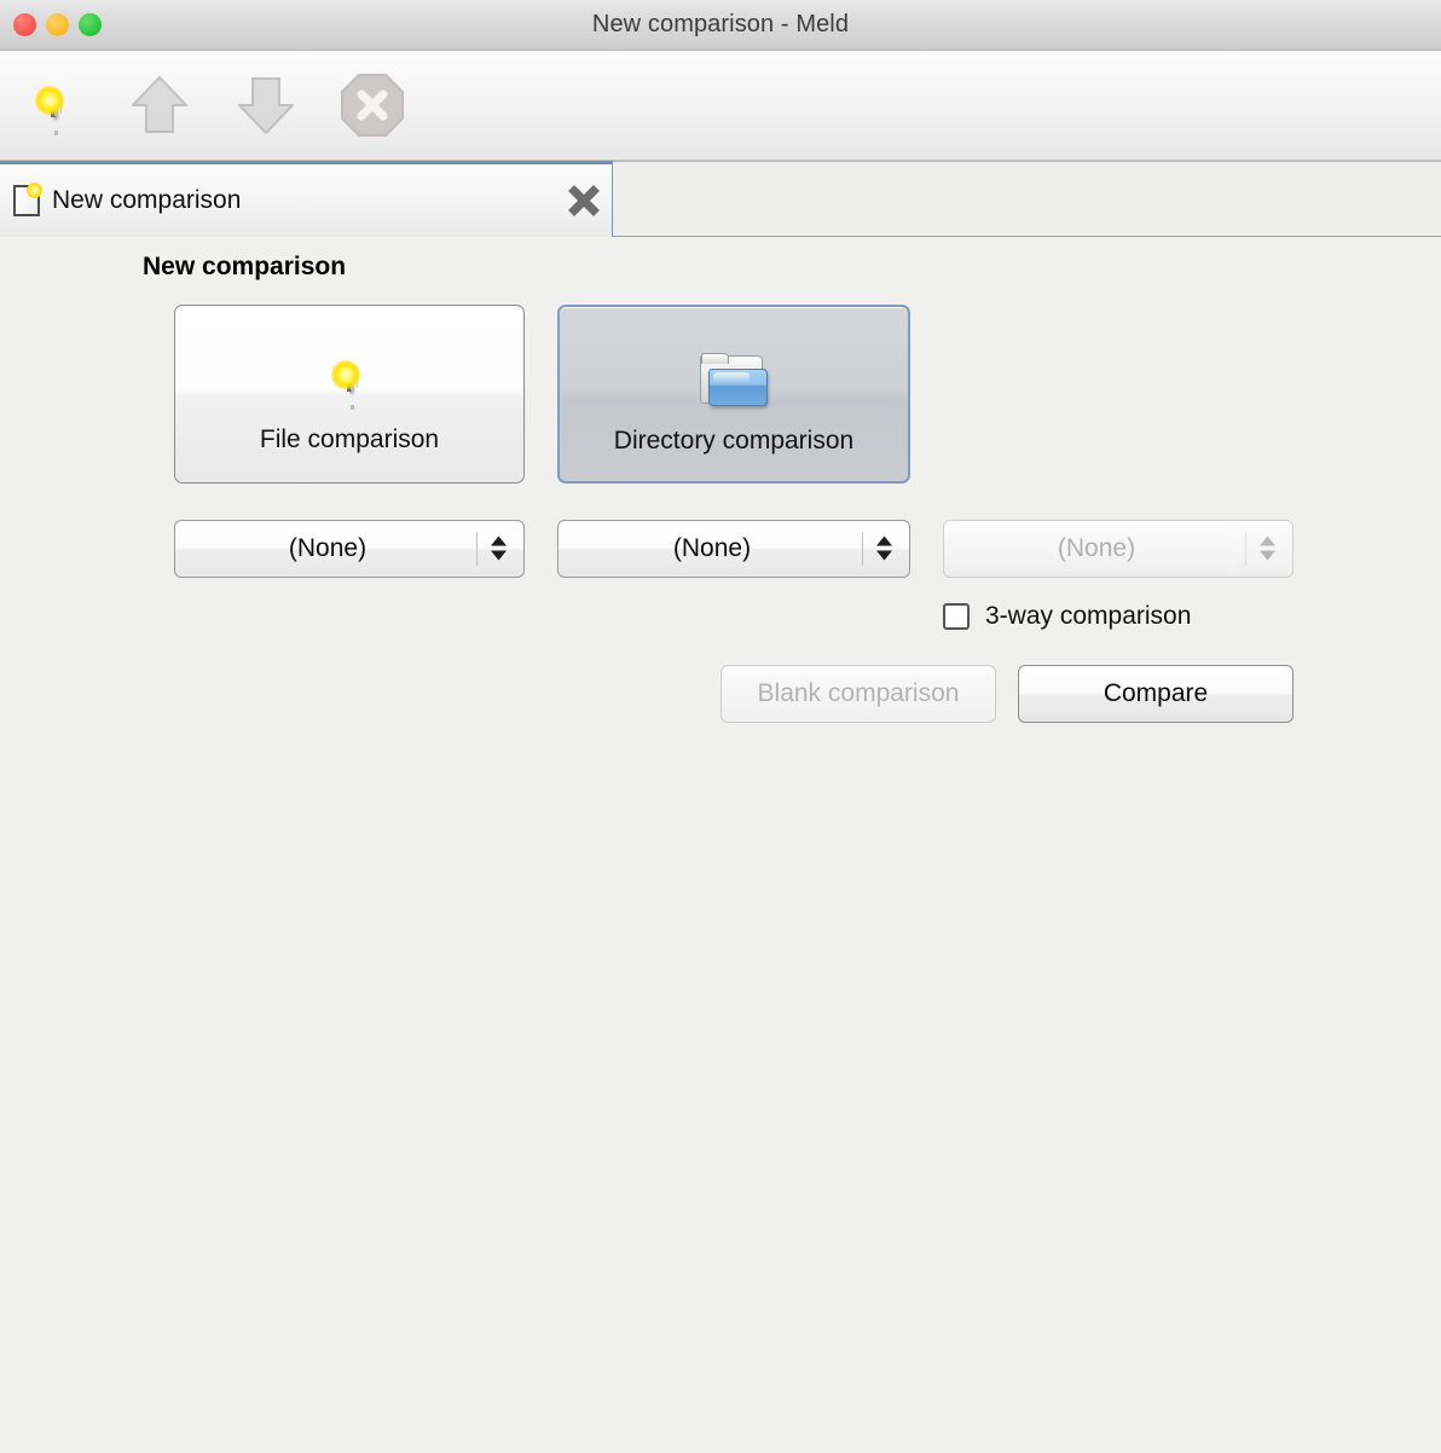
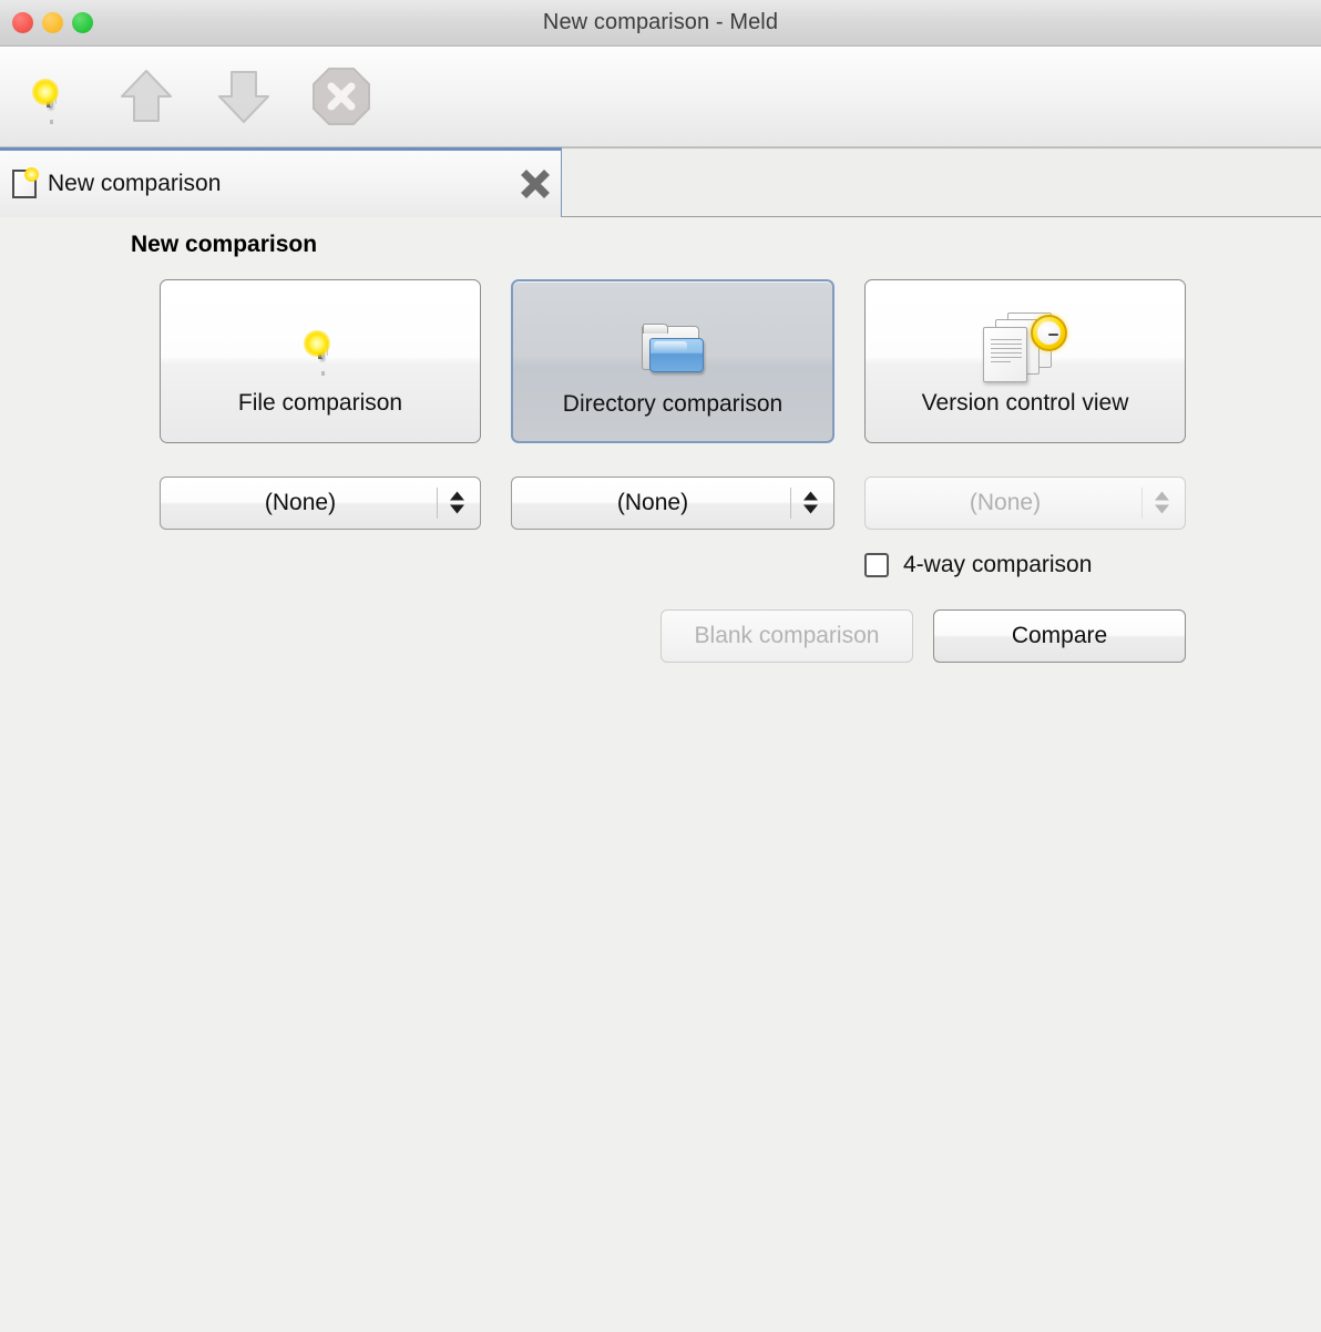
  New comparison - Meld
  New comparison
  New comparison
  File comparison
  Directory comparison
+ Version control view
  (None)
  (None)
  (None)
- 3-way comparison
+ 4-way comparison
  Blank comparison
  Compare
